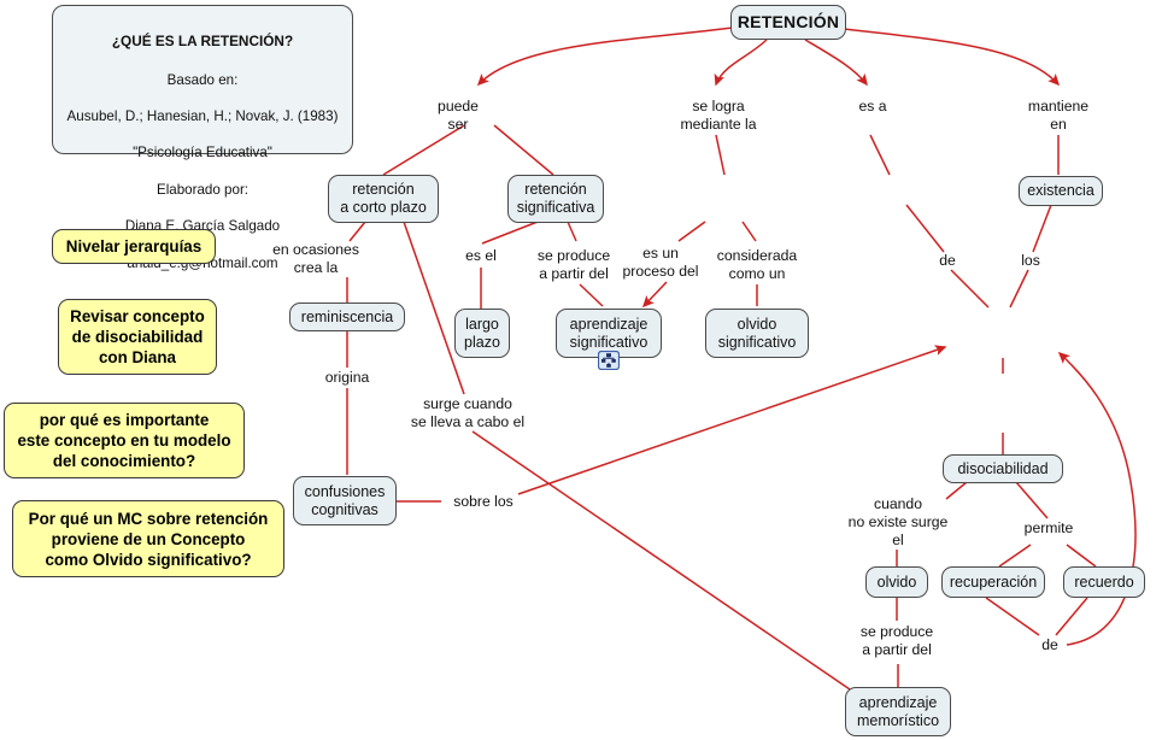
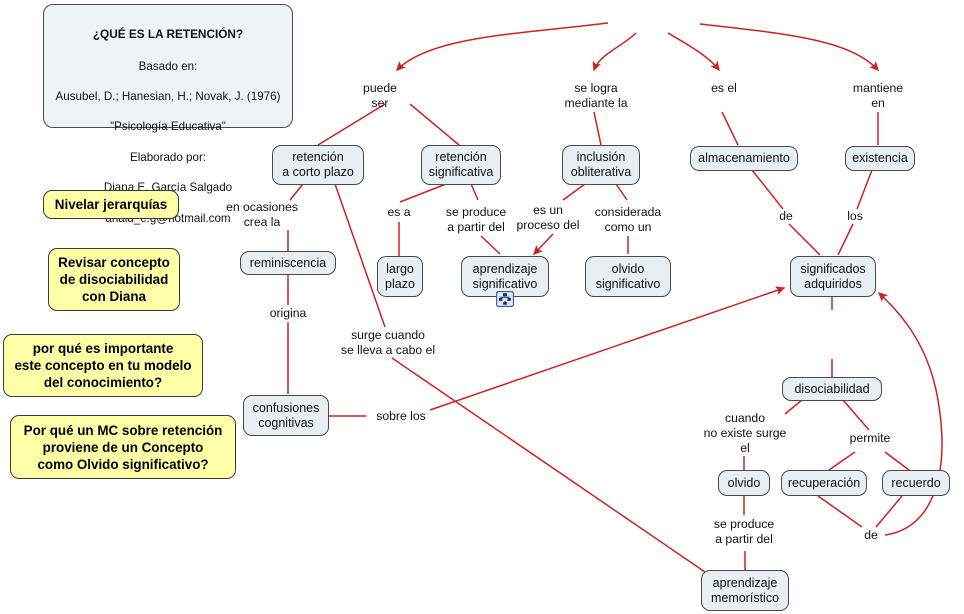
  ¿QUÉ ES LA RETENCIÓN?
  Basado en:
- Ausubel, D.; Hanesian, H.; Novak, J. (1983)
+ Ausubel, D.; Hanesian, H.; Novak, J. (1976)
  "Psicología Educativa"
  Elaborado por:
  Diana E. García Salgado
  Nivelar jerarquías
  Revisar concepto
  de disociabilidad
  con Diana
  por qué es importante
  este concepto en tu modelo
  del conocimiento?
  Por qué un MC sobre retención
  proviene de un Concepto
  como Olvido significativo?
- RETENCIÓN
  retención
  a corto plazo
  retención
  significativa
+ inclusión
+ obliterativa
+ almacenamiento
  existencia
  reminiscencia
  largo
  plazo
  aprendizaje
  significativo
  olvido
  significativo
+ significados
+ adquiridos
  confusiones
  cognitivas
  disociabilidad
  olvido
  recuperación
  recuerdo
  aprendizaje
  memorístico
  puede
  ser
  se logra
  mediante la
- es a
+ es el
  mantiene
  en
  en ocasiones
  crea la
- es el
+ es a
  se produce
  a partir del
  es un
  proceso del
  considerada
  como un
  de
  los
  origina
  surge cuando
  se lleva a cabo el
  sobre los
  cuando
  no existe surge
  el
  permite
  se produce
  a partir del
  de
